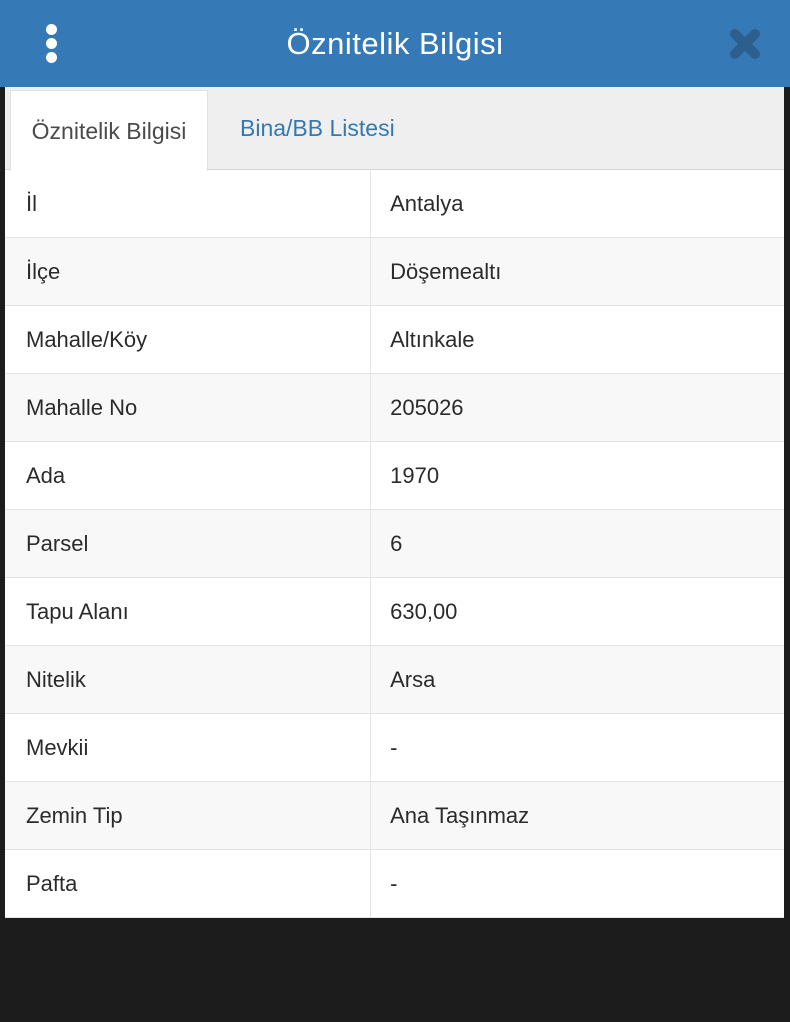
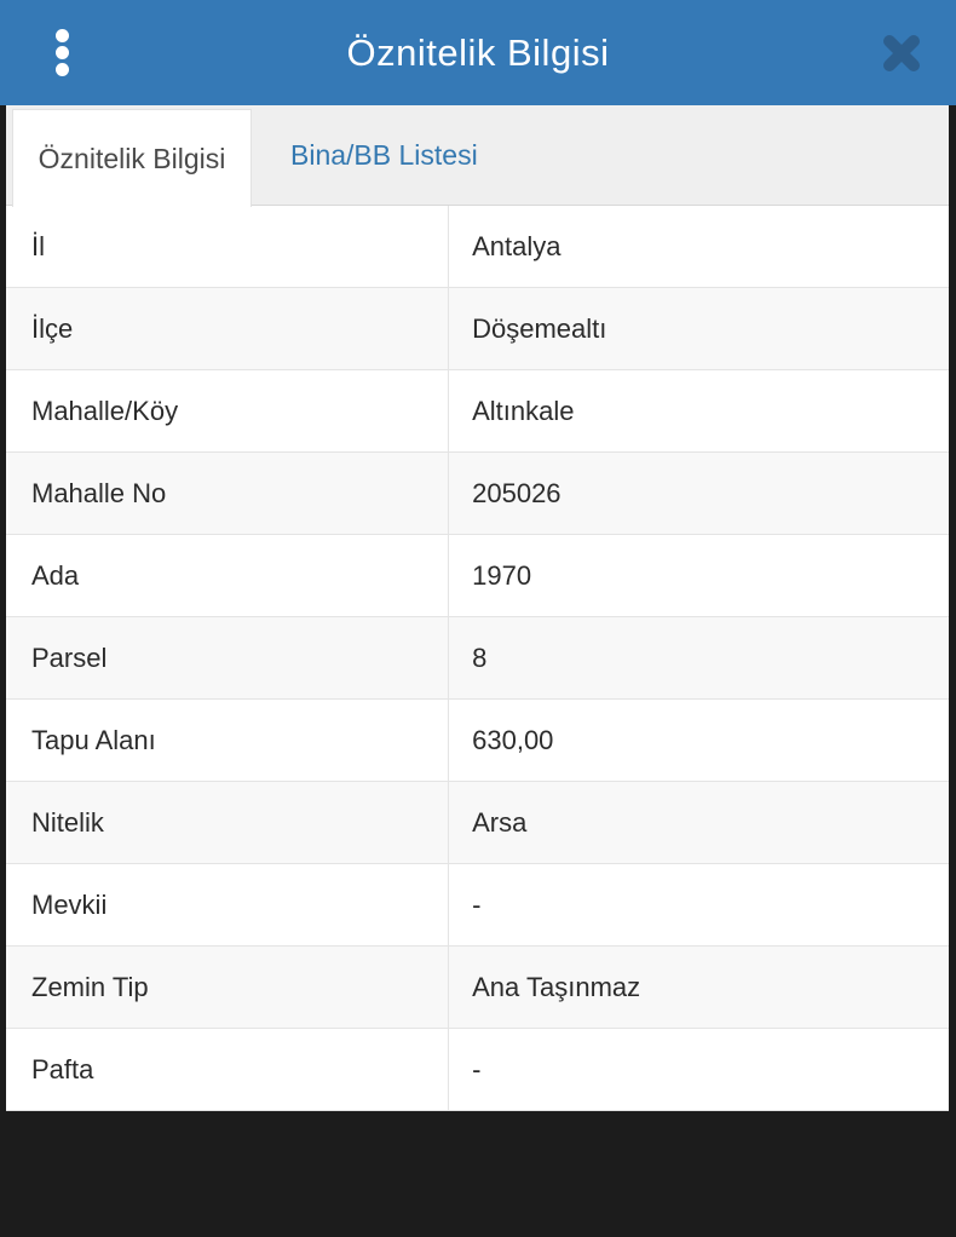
  Öznitelik Bilgisi
  Öznitelik Bilgisi
  Bina/BB Listesi
  İl
  Antalya
  İlçe
  Döşemealtı
  Mahalle/Köy
  Altınkale
  Mahalle No
  205026
  Ada
  1970
  Parsel
- 6
+ 8
  Tapu Alanı
  630,00
  Nitelik
  Arsa
  Mevkii
  -
  Zemin Tip
  Ana Taşınmaz
  Pafta
  -
